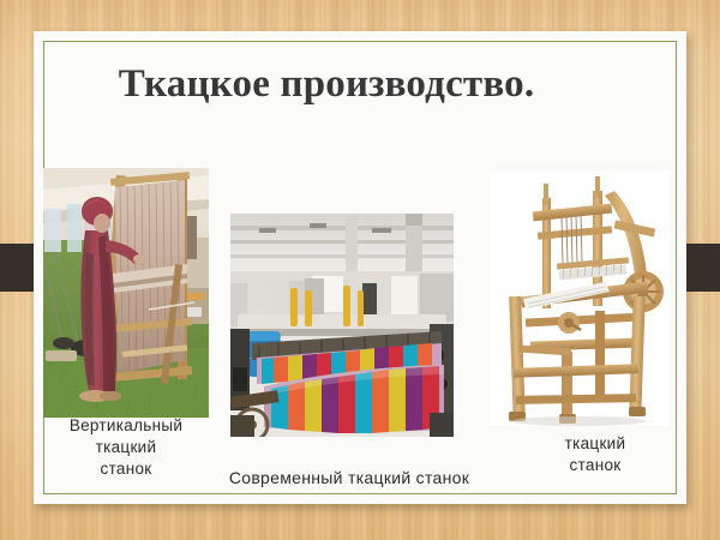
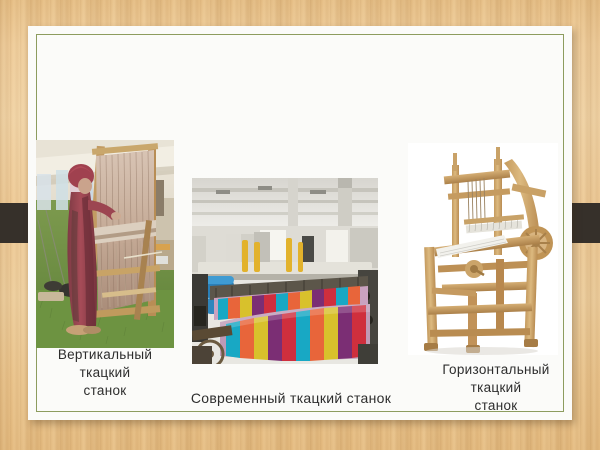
- Ткацкое производство.
  Вертикальный
  ткацкий
  станок
  Современный ткацкий станок
+ Горизонтальный
  ткацкий
  станок
